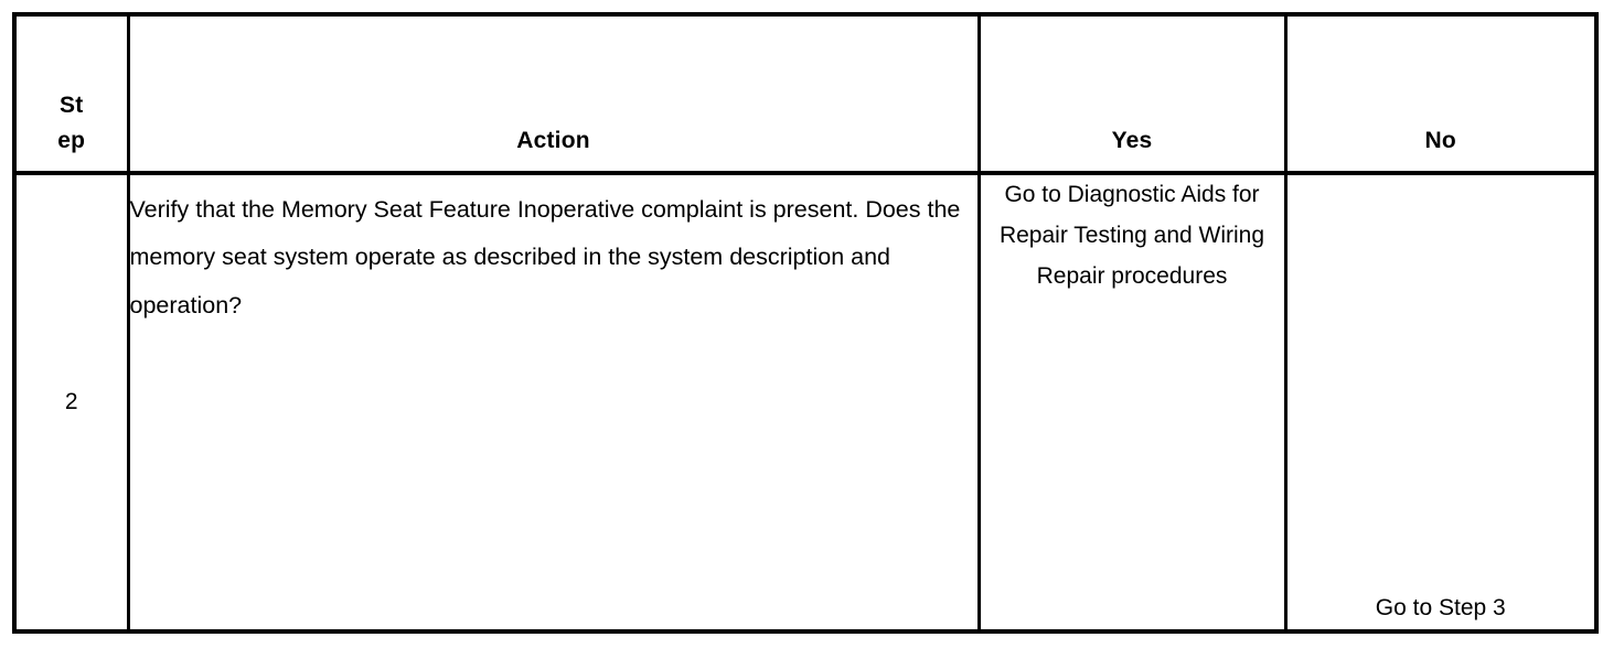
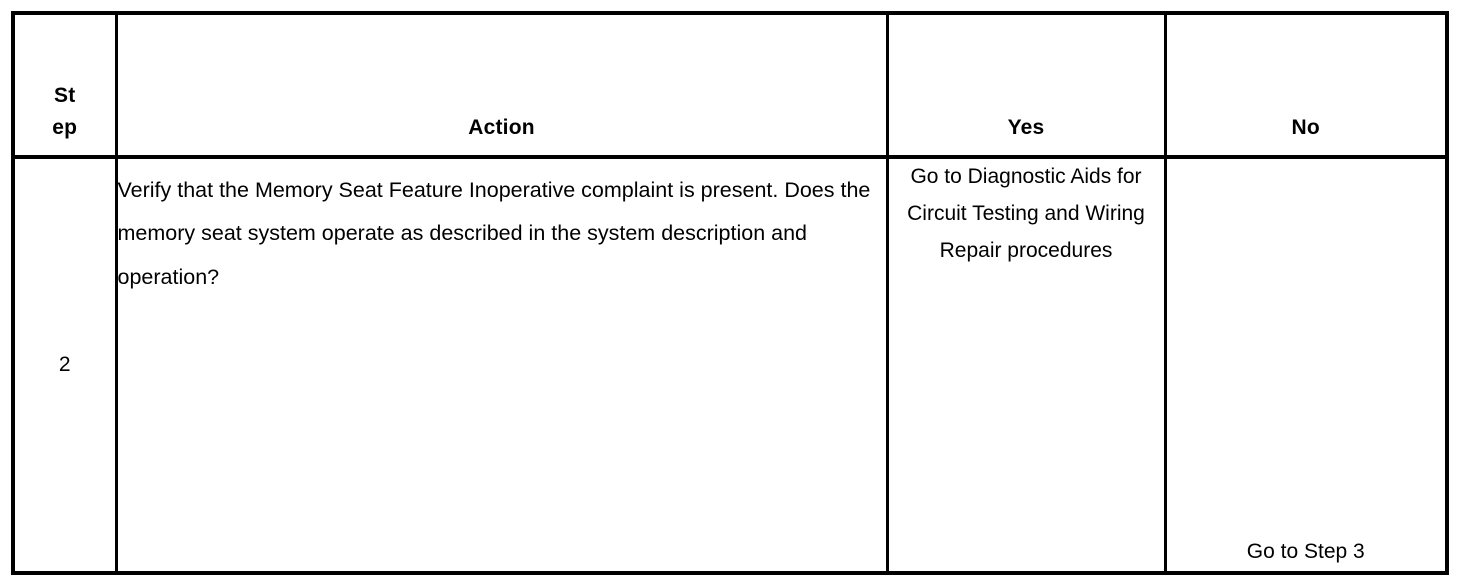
  Step	Action	Yes	No
- 2	Verify that the Memory Seat Feature Inoperative complaint is present. Does the memory seat system operate as described in the system description and operation?	Go to Diagnostic Aids for Repair Testing and Wiring Repair procedures	Go to Step 3
+ 2	Verify that the Memory Seat Feature Inoperative complaint is present. Does the memory seat system operate as described in the system description and operation?	Go to Diagnostic Aids for Circuit Testing and Wiring Repair procedures	Go to Step 3
